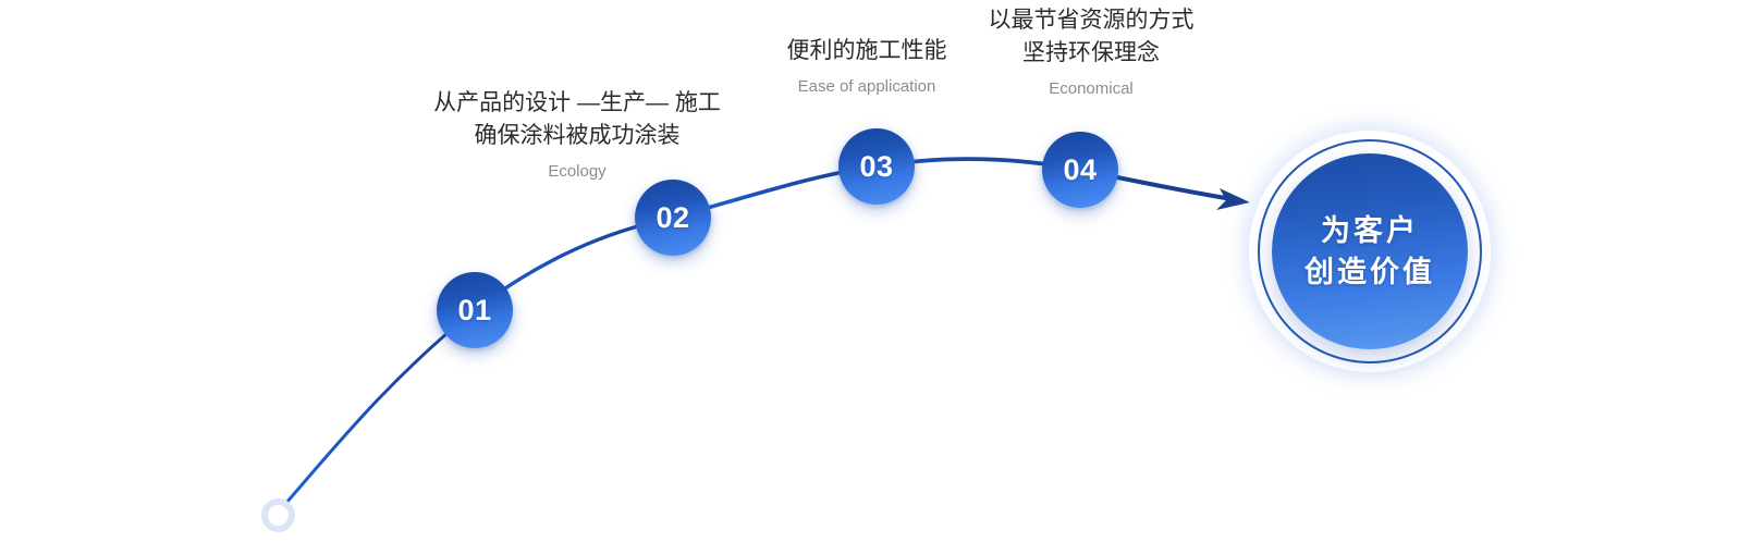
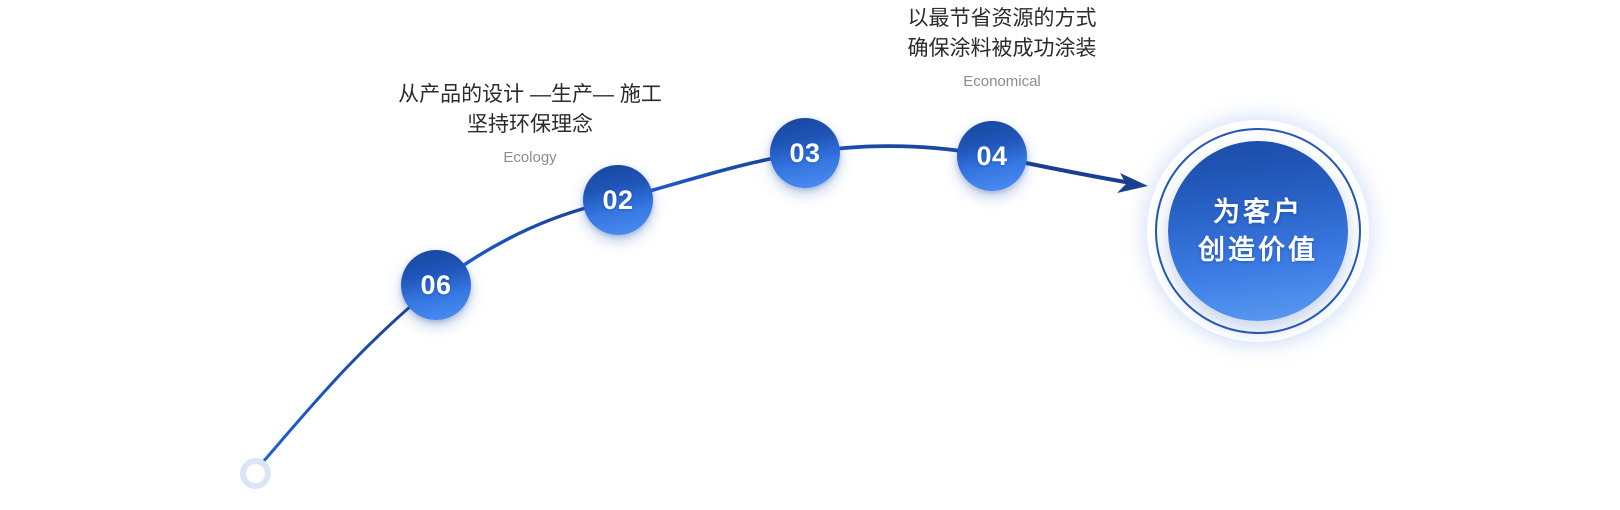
- 01
+ 06
  02
  03
  04
  从产品的设计 —生产— 施工
- 确保涂料被成功涂装
+ 坚持环保理念
  Ecology
- 便利的施工性能
- Ease of application
  以最节省资源的方式
- 坚持环保理念
+ 确保涂料被成功涂装
  Economical
  为客户
  创造价值
